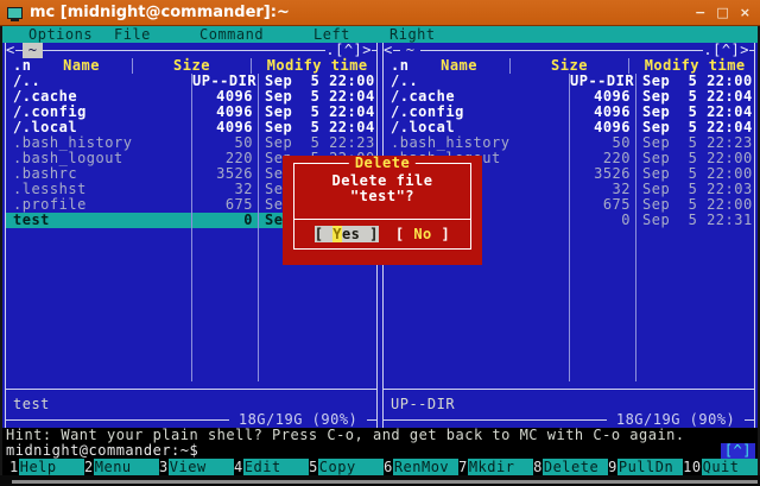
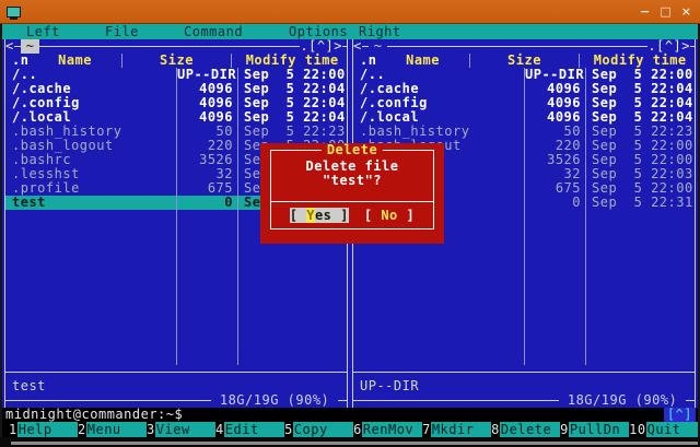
- mc [midnight@commander]:~
  −
  □
  ×
- Options
+ Left
  File
  Command
- Left
+ Options
  Right
  <
  ~
  .[^]>
  .n
  Name
  Size
  Modify time
  /..
  UP--DIR
  Sep 5 22:00
  /.cache
  4096
  Sep 5 22:04
  /.config
  4096
  Sep 5 22:04
  /.local
  4096
  Sep 5 22:04
  .bash_history
  50
  Sep 5 22:23
  .bash_logout
  220
  .bashrc
  3526
  .lesshst
  32
  .profile
  675
  test
  0
  test
  18G/19G (90%)
  <
  ~
  .[^]>
  .n
  Name
  Size
  Modify time
  /..
  UP--DIR
  Sep 5 22:00
  /.cache
  4096
  Sep 5 22:04
  /.config
  4096
  Sep 5 22:04
  /.local
  4096
  Sep 5 22:04
  .bash_history
  50
  Sep 5 22:23
  220
  Sep 5 22:00
  3526
  Sep 5 22:00
  32
  Sep 5 22:03
  675
  Sep 5 22:00
  0
  Sep 5 22:31
  UP--DIR
  18G/19G (90%)
  Delete
  Delete file
  "test"?
  [ Yes ]
  [ No ]
- Hint: Want your plain shell? Press C-o, and get back to MC with C-o again.
  midnight@commander:~$
  [^]
  1
  Help
  2
  Menu
  3
  View
  4
  Edit
  5
  Copy
  6
  RenMov
  7
  Mkdir
  8
  Delete
  9
  PullDn
  10
  Quit
